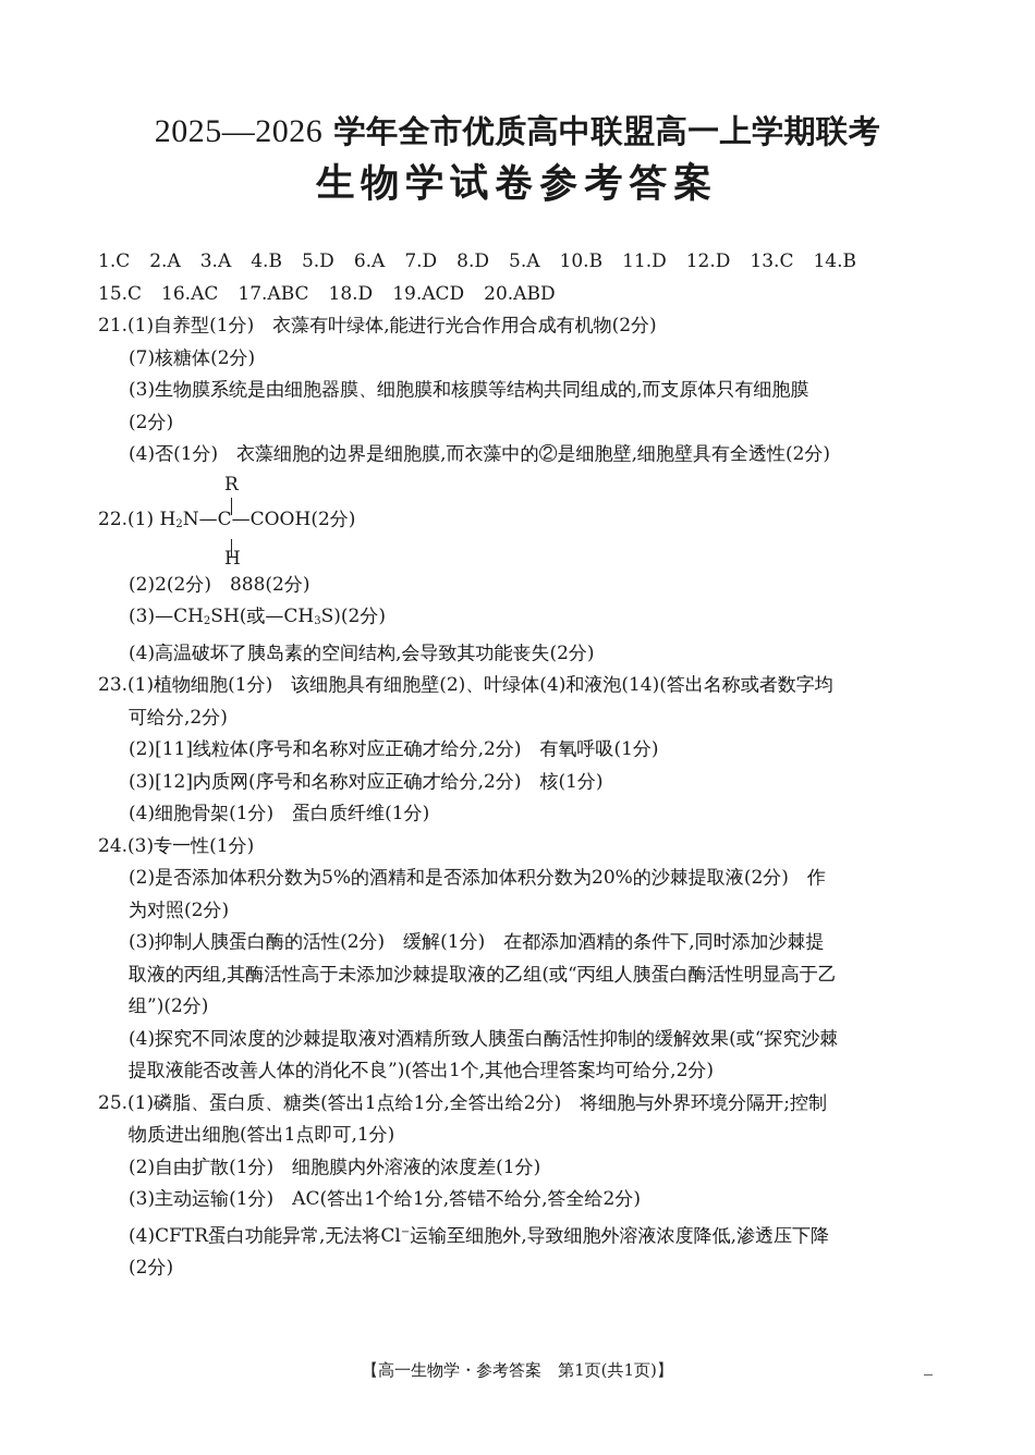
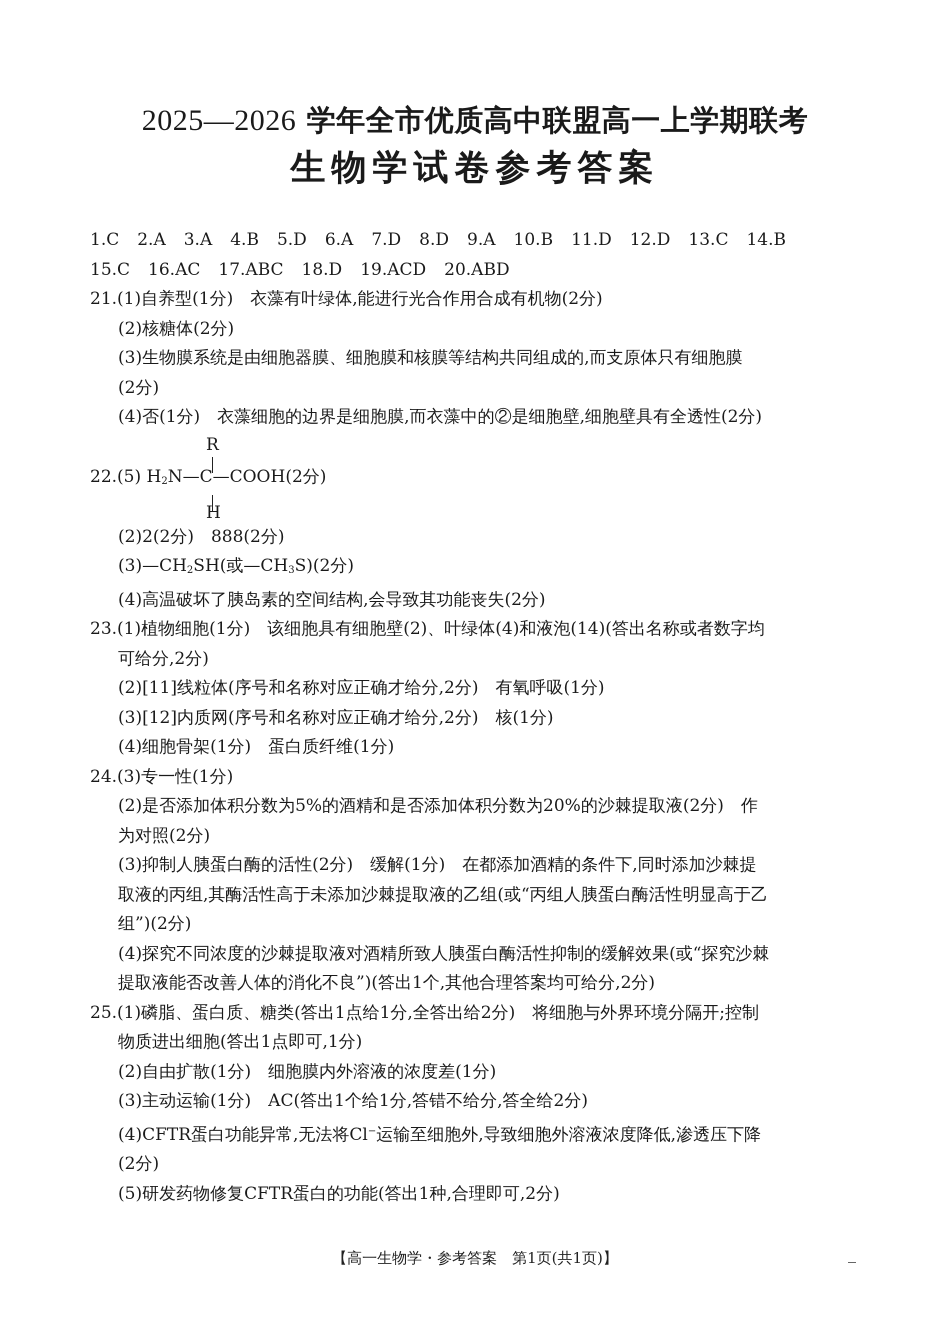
  2025—2026 学年全市优质高中联盟高一上学期联考
  生物学试卷参考答案
- 1.C 2.A 3.A 4.B 5.D 6.A 7.D 8.D 5.A 10.B 11.D 12.D 13.C 14.B
+ 1.C 2.A 3.A 4.B 5.D 6.A 7.D 8.D 9.A 10.B 11.D 12.D 13.C 14.B
  15.C 16.AC 17.ABC 18.D 19.ACD 20.ABD
  21.(1)自养型(1分) 衣藻有叶绿体,能进行光合作用合成有机物(2分)
- (7)核糖体(2分)
+ (2)核糖体(2分)
  (3)生物膜系统是由细胞器膜、细胞膜和核膜等结构共同组成的,而支原体只有细胞膜
  (2分)
  (4)否(1分) 衣藻细胞的边界是细胞膜,而衣藻中的②是细胞壁,细胞壁具有全透性(2分)
  R
- 22.(1) H2N—C—COOH(2分)
+ 22.(5) H2N—C—COOH(2分)
  H
  (2)2(2分) 888(2分)
  (3)—CH2SH(或—CH3S)(2分)
  (4)高温破坏了胰岛素的空间结构,会导致其功能丧失(2分)
  23.(1)植物细胞(1分) 该细胞具有细胞壁(2)、叶绿体(4)和液泡(14)(答出名称或者数字均
  可给分,2分)
  (2)[11]线粒体(序号和名称对应正确才给分,2分) 有氧呼吸(1分)
  (3)[12]内质网(序号和名称对应正确才给分,2分) 核(1分)
  (4)细胞骨架(1分) 蛋白质纤维(1分)
  24.(3)专一性(1分)
  (2)是否添加体积分数为5%的酒精和是否添加体积分数为20%的沙棘提取液(2分) 作
  为对照(2分)
  (3)抑制人胰蛋白酶的活性(2分) 缓解(1分) 在都添加酒精的条件下,同时添加沙棘提
  取液的丙组,其酶活性高于未添加沙棘提取液的乙组(或“丙组人胰蛋白酶活性明显高于乙
  组”)(2分)
  (4)探究不同浓度的沙棘提取液对酒精所致人胰蛋白酶活性抑制的缓解效果(或“探究沙棘
  提取液能否改善人体的消化不良”)(答出1个,其他合理答案均可给分,2分)
  25.(1)磷脂、蛋白质、糖类(答出1点给1分,全答出给2分) 将细胞与外界环境分隔开;控制
  物质进出细胞(答出1点即可,1分)
  (2)自由扩散(1分) 细胞膜内外溶液的浓度差(1分)
  (3)主动运输(1分) AC(答出1个给1分,答错不给分,答全给2分)
  (4)CFTR蛋白功能异常,无法将Cl−运输至细胞外,导致细胞外溶液浓度降低,渗透压下降
  (2分)
+ (5)研发药物修复CFTR蛋白的功能(答出1种,合理即可,2分)
  【高一生物学・参考答案 第1页(共1页)】
